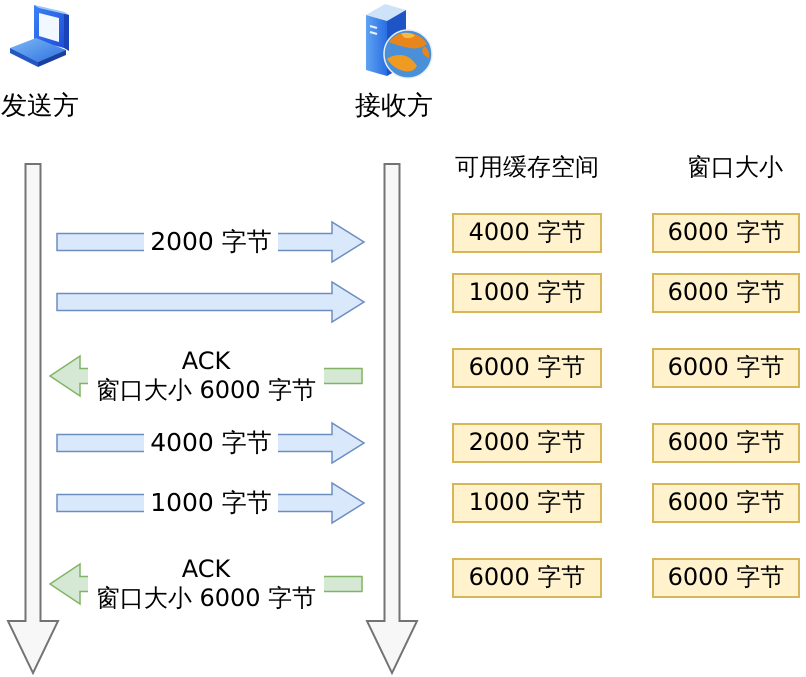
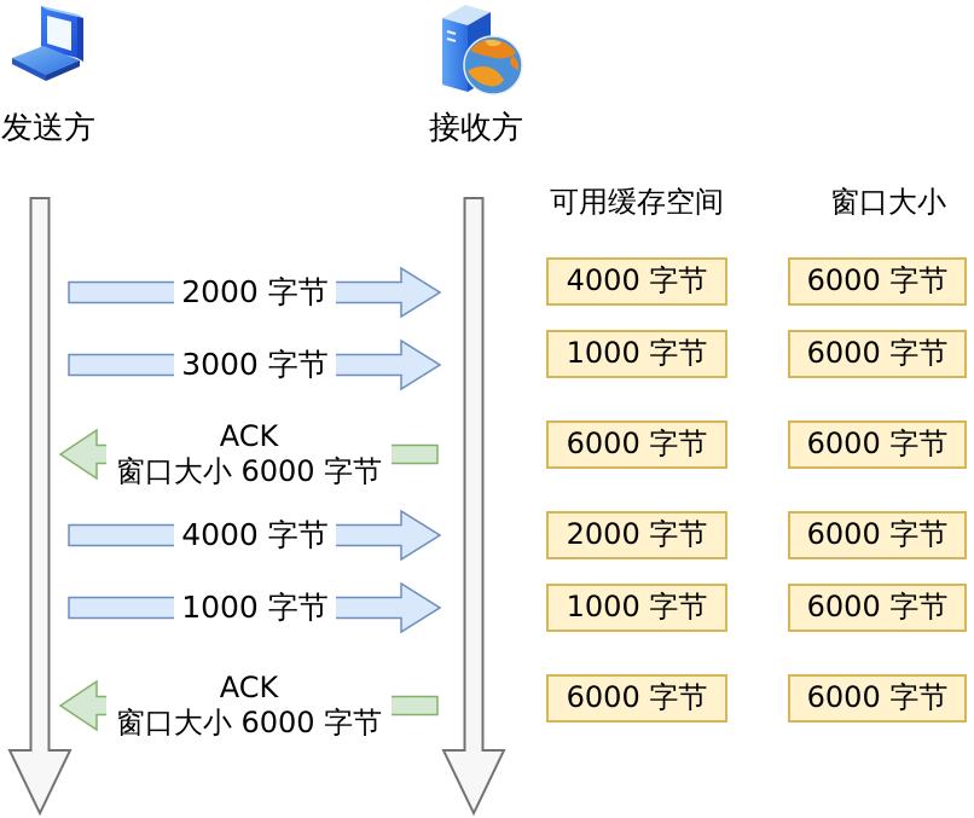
  发送方
  接收方
  可用缓存空间
  窗口大小
  2000 字节
+ 3000 字节
  ACK
  窗口大小 6000 字节
  4000 字节
  1000 字节
  ACK
  窗口大小 6000 字节
  4000 字节
  1000 字节
  6000 字节
  2000 字节
  1000 字节
  6000 字节
  6000 字节
  6000 字节
  6000 字节
  6000 字节
  6000 字节
  6000 字节
